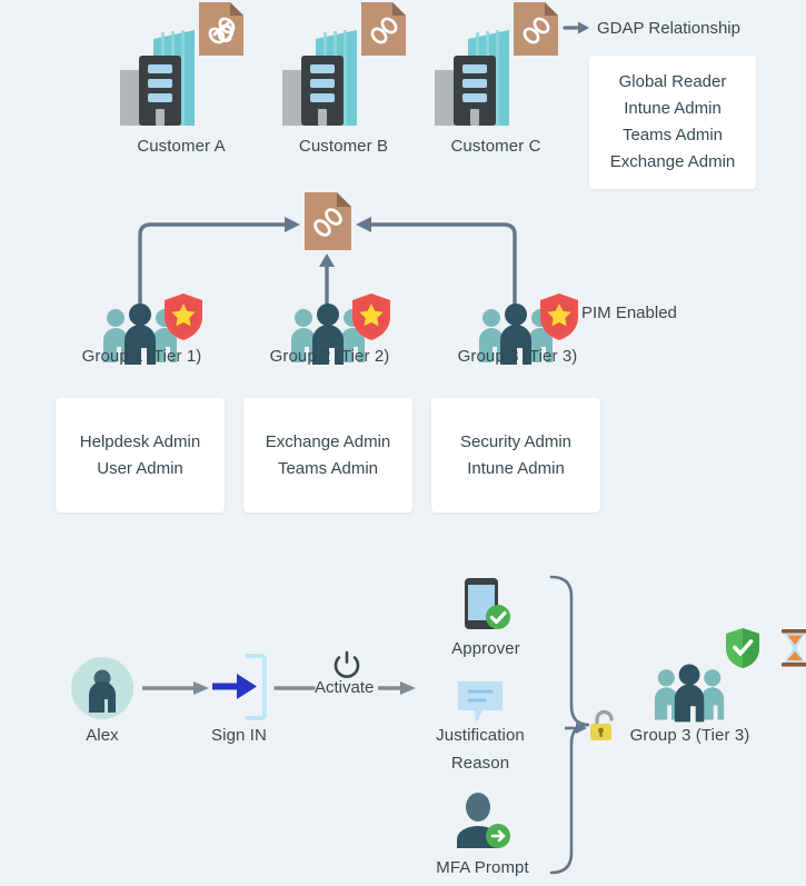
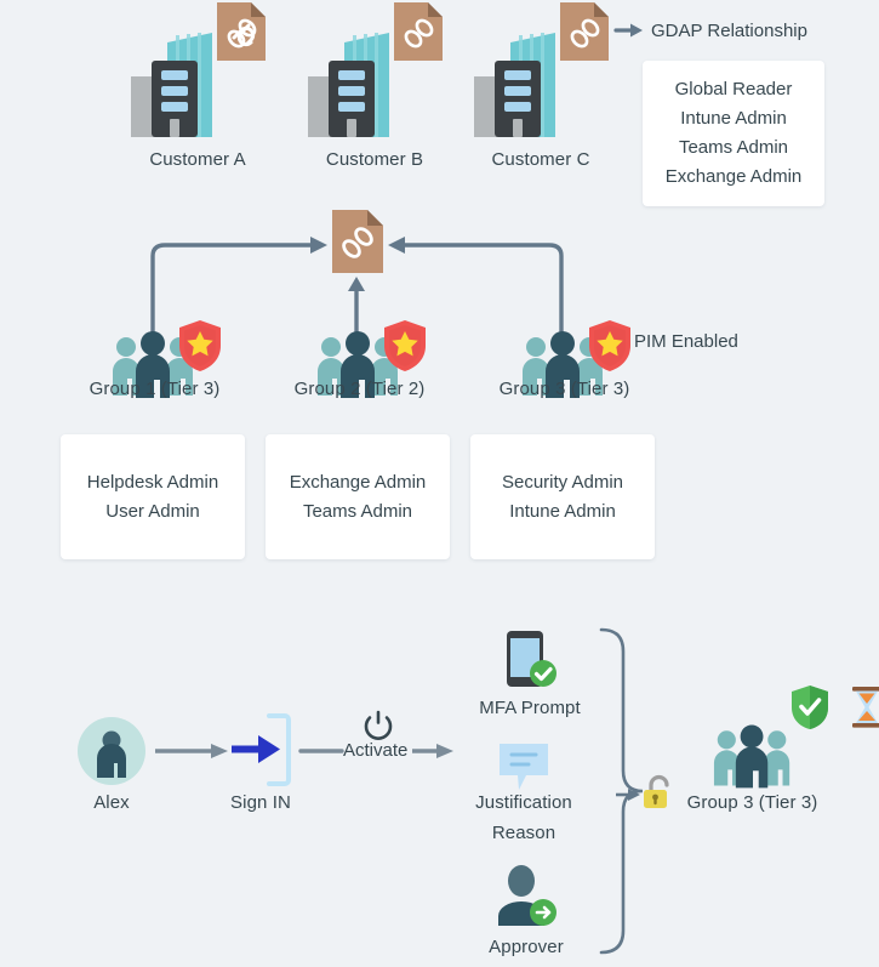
  Customer A
  Customer B
  Customer C
  GDAP Relationship
  Global Reader
  Intune Admin
  Teams Admin
  Exchange Admin
  PIM Enabled
- Group 1 (Tier 1)
+ Group 1 (Tier 3)
  Group 2 (Tier 2)
  Group 3 (Tier 3)
  Helpdesk Admin
  User Admin
  Exchange Admin
  Teams Admin
  Security Admin
  Intune Admin
  Alex
  Sign IN
  Activate
- Approver
+ MFA Prompt
  Justification
  Reason
- MFA Prompt
+ Approver
  Group 3 (Tier 3)
